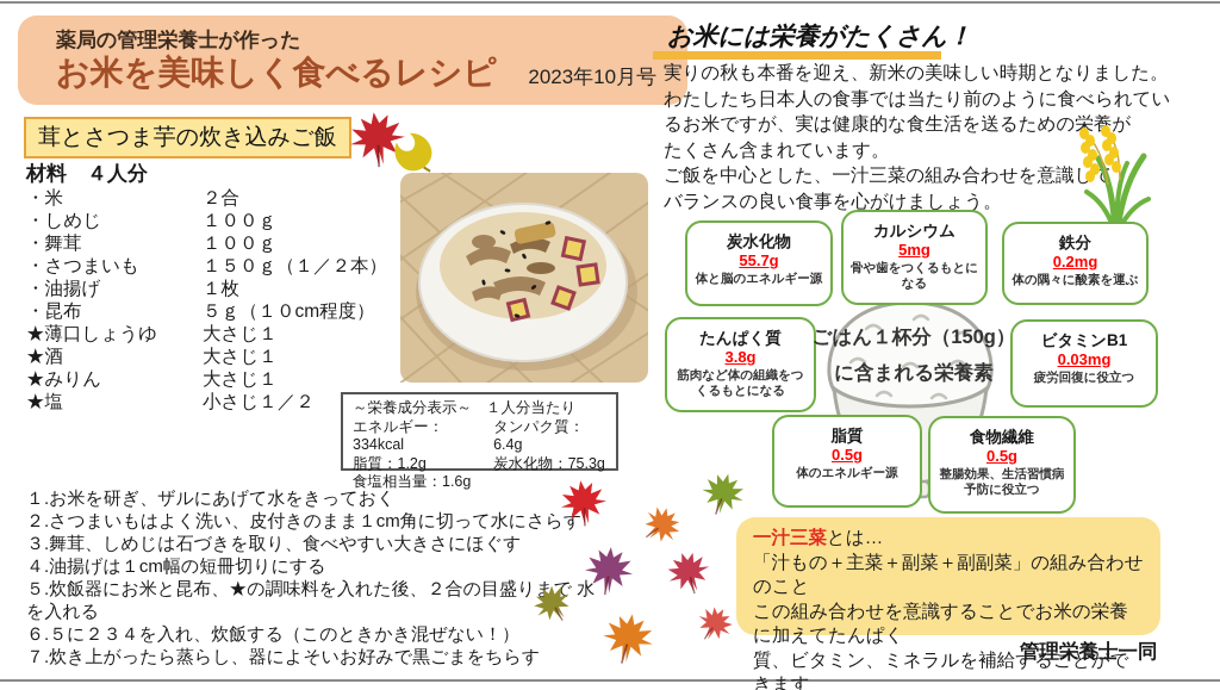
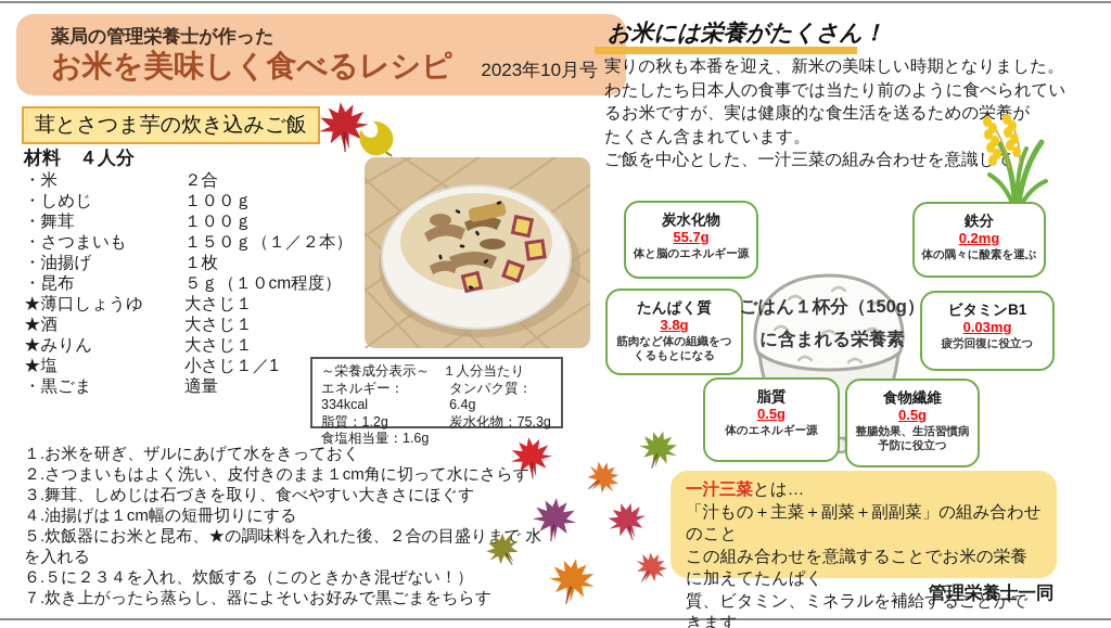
  薬局の管理栄養士が作った
  お米を美味しく食べるレシピ 2023年10月号
  茸とさつま芋の炊き込みご飯
  材料 ４人分
  ・米
  ２合
  ・しめじ
  １００ｇ
  ・舞茸
  １００ｇ
  ・さつまいも
  １５０ｇ（１／２本）
  ・油揚げ
  １枚
  ・昆布
  ５ｇ（１０cm程度）
  ★薄口しょうゆ
  大さじ１
  ★酒
  大さじ１
  ★みりん
  大さじ１
  ★塩
- 小さじ１／２
+ 小さじ１／1
+ ・黒ごま
+ 適量
  ～栄養成分表示～
  １人分当たり
  エネルギー：334kcal
  脂質：1.2g
  食塩相当量：1.6g
  タンパク質：6.4g
  炭水化物：75.3g
  １.お米を研ぎ、ザルにあげて水をきっておく
  ２.さつまいもはよく洗い、皮付きのまま１cm角に切って水にさらす
  ３.舞茸、しめじは石づきを取り、食べやすい大きさにほぐす
  ４.油揚げは１cm幅の短冊切りにする
  ５.炊飯器にお米と昆布、★の調味料を入れた後、２合の目盛りまで 水を入れる
  ６.５に２３４を入れ、炊飯する（このときかき混ぜない！）
  ７.炊き上がったら蒸らし、器によそいお好みで黒ごまをちらす
  お米には栄養がたくさん！
  実りの秋も本番を迎え、新米の美味しい時期となりました。
  わたしたち日本人の食事では当たり前のように食べられてい
  るお米ですが、実は健康的な食生活を送るための栄養が
  たくさん含まれています。
  ご飯を中心とした、一汁三菜の組み合わせを意識して
- バランスの良い食事を心がけましょう。
  ごはん１杯分（150g）
  に含まれる栄養素
  炭水化物
  55.7g
  体と脳のエネルギー源
- カルシウム
- 5mg
- 骨や歯をつくるもとになる
  鉄分
  0.2mg
  体の隅々に酸素を運ぶ
  たんぱく質
  3.8g
  筋肉など体の組織をつくるもとになる
  ビタミンB1
  0.03mg
  疲労回復に役立つ
  脂質
  0.5g
  体のエネルギー源
  食物繊維
  0.5g
  整腸効果、生活習慣病予防に役立つ
  一汁三菜とは…
  「汁もの＋主菜＋副菜＋副副菜」の組み合わせのこと
  この組み合わせを意識することでお米の栄養に加えてたんぱく
  質、ビタミン、ミネラルを補給することができます
  管理栄養士一同
